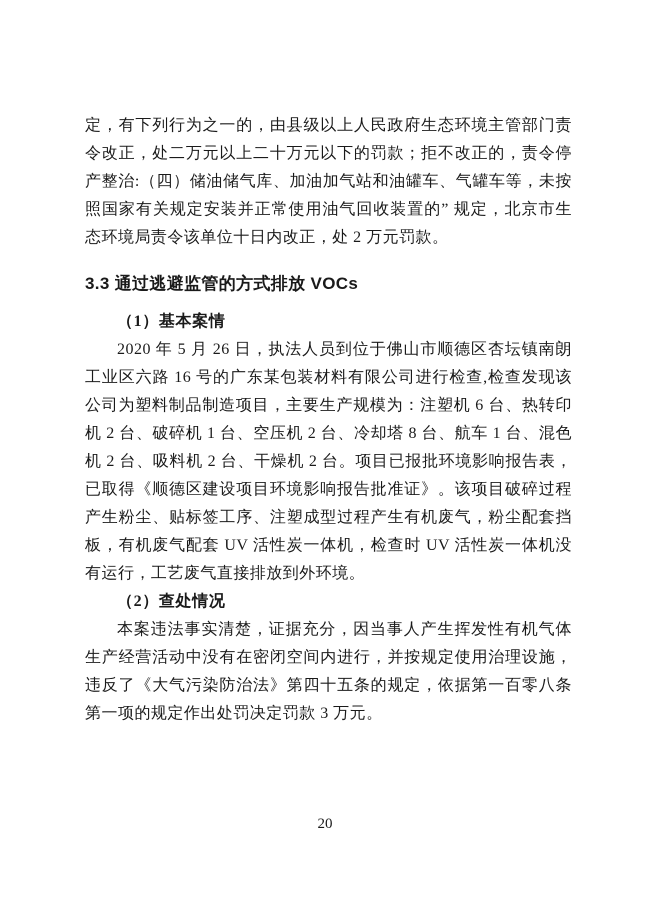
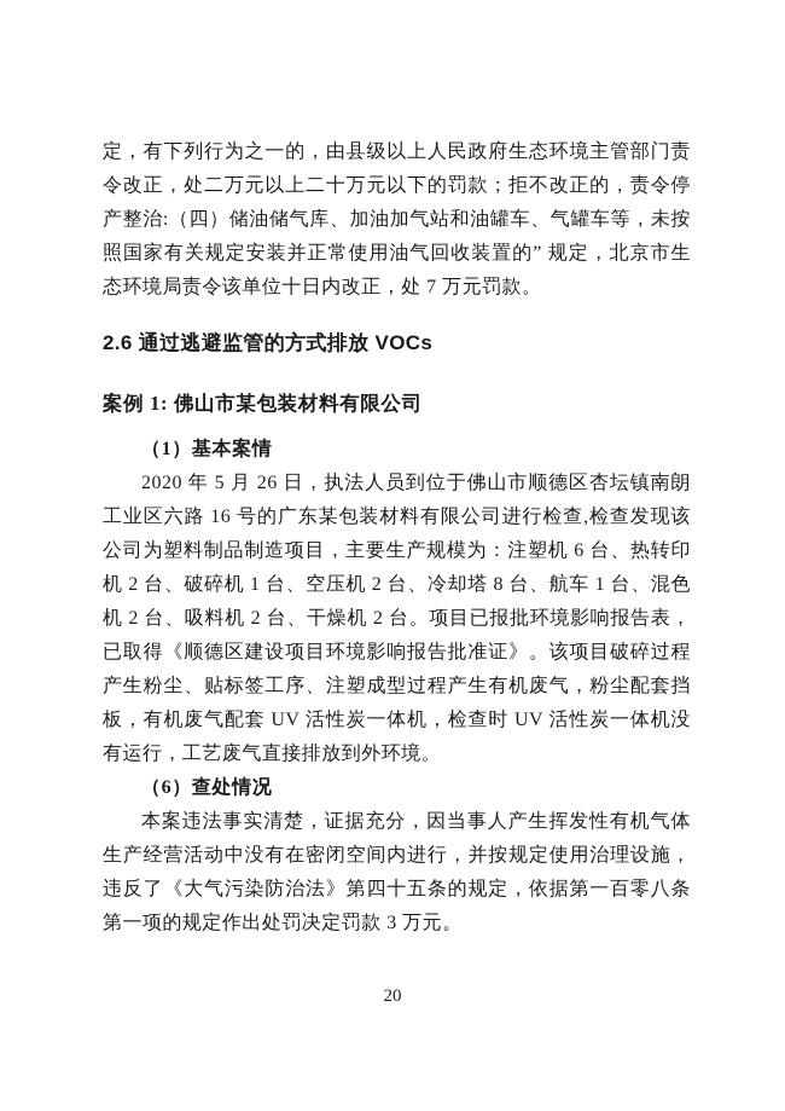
- 定，有下列行为之一的，由县级以上人民政府生态环境主管部门责令改正，处二万元以上二十万元以下的罚款；拒不改正的，责令停产整治:（四）储油储气库、加油加气站和油罐车、气罐车等，未按照国家有关规定安装并正常使用油气回收装置的” 规定，北京市生态环境局责令该单位十日内改正，处 2 万元罚款。
+ 定，有下列行为之一的，由县级以上人民政府生态环境主管部门责令改正，处二万元以上二十万元以下的罚款；拒不改正的，责令停产整治:（四）储油储气库、加油加气站和油罐车、气罐车等，未按照国家有关规定安装并正常使用油气回收装置的” 规定，北京市生态环境局责令该单位十日内改正，处 7 万元罚款。
- 3.3 通过逃避监管的方式排放 VOCs
+ 2.6 通过逃避监管的方式排放 VOCs
+ 案例 1: 佛山市某包装材料有限公司
  （1）基本案情
  2020 年 5 月 26 日，执法人员到位于佛山市顺德区杏坛镇南朗工业区六路 16 号的广东某包装材料有限公司进行检查,检查发现该公司为塑料制品制造项目，主要生产规模为：注塑机 6 台、热转印机 2 台、破碎机 1 台、空压机 2 台、冷却塔 8 台、航车 1 台、混色机 2 台、吸料机 2 台、干燥机 2 台。项目已报批环境影响报告表，已取得《顺德区建设项目环境影响报告批准证》。该项目破碎过程产生粉尘、贴标签工序、注塑成型过程产生有机废气，粉尘配套挡板，有机废气配套 UV 活性炭一体机，检查时 UV 活性炭一体机没有运行，工艺废气直接排放到外环境。
- （2）查处情况
+ （6）查处情况
  本案违法事实清楚，证据充分，因当事人产生挥发性有机气体生产经营活动中没有在密闭空间内进行，并按规定使用治理设施，违反了《大气污染防治法》第四十五条的规定，依据第一百零八条第一项的规定作出处罚决定罚款 3 万元。
  20
